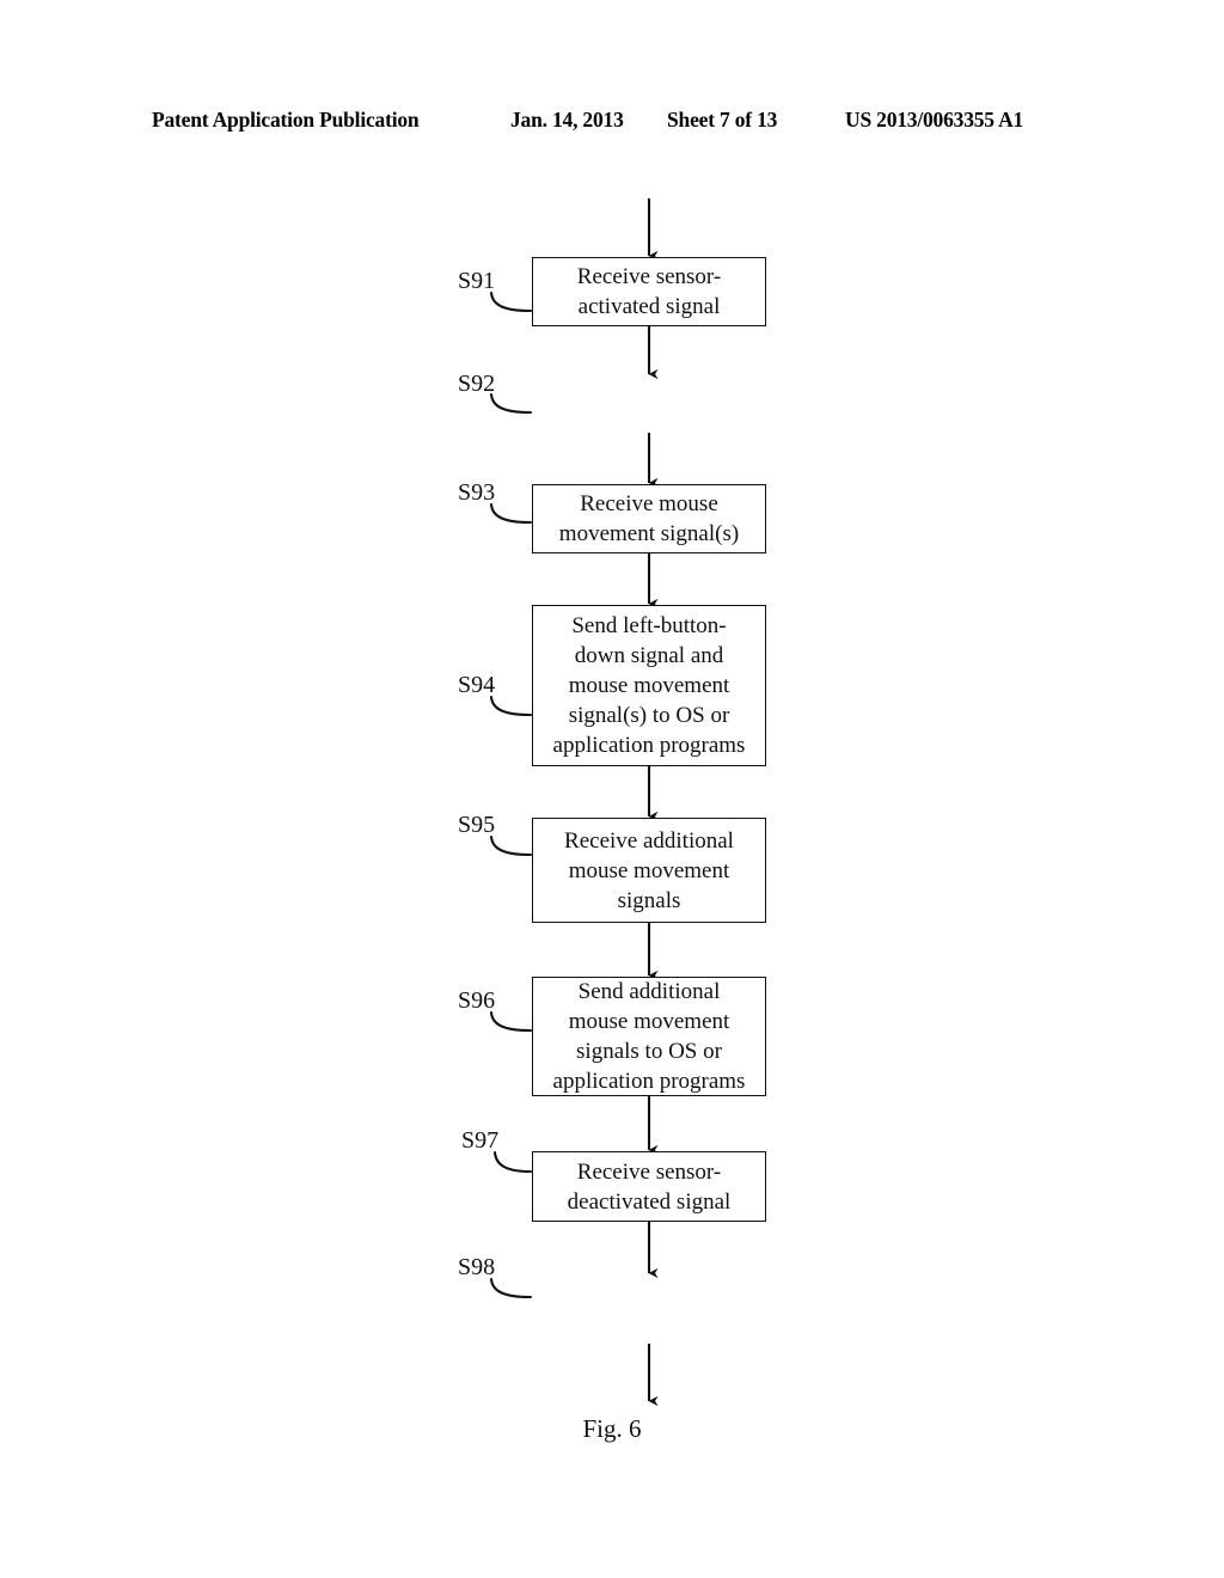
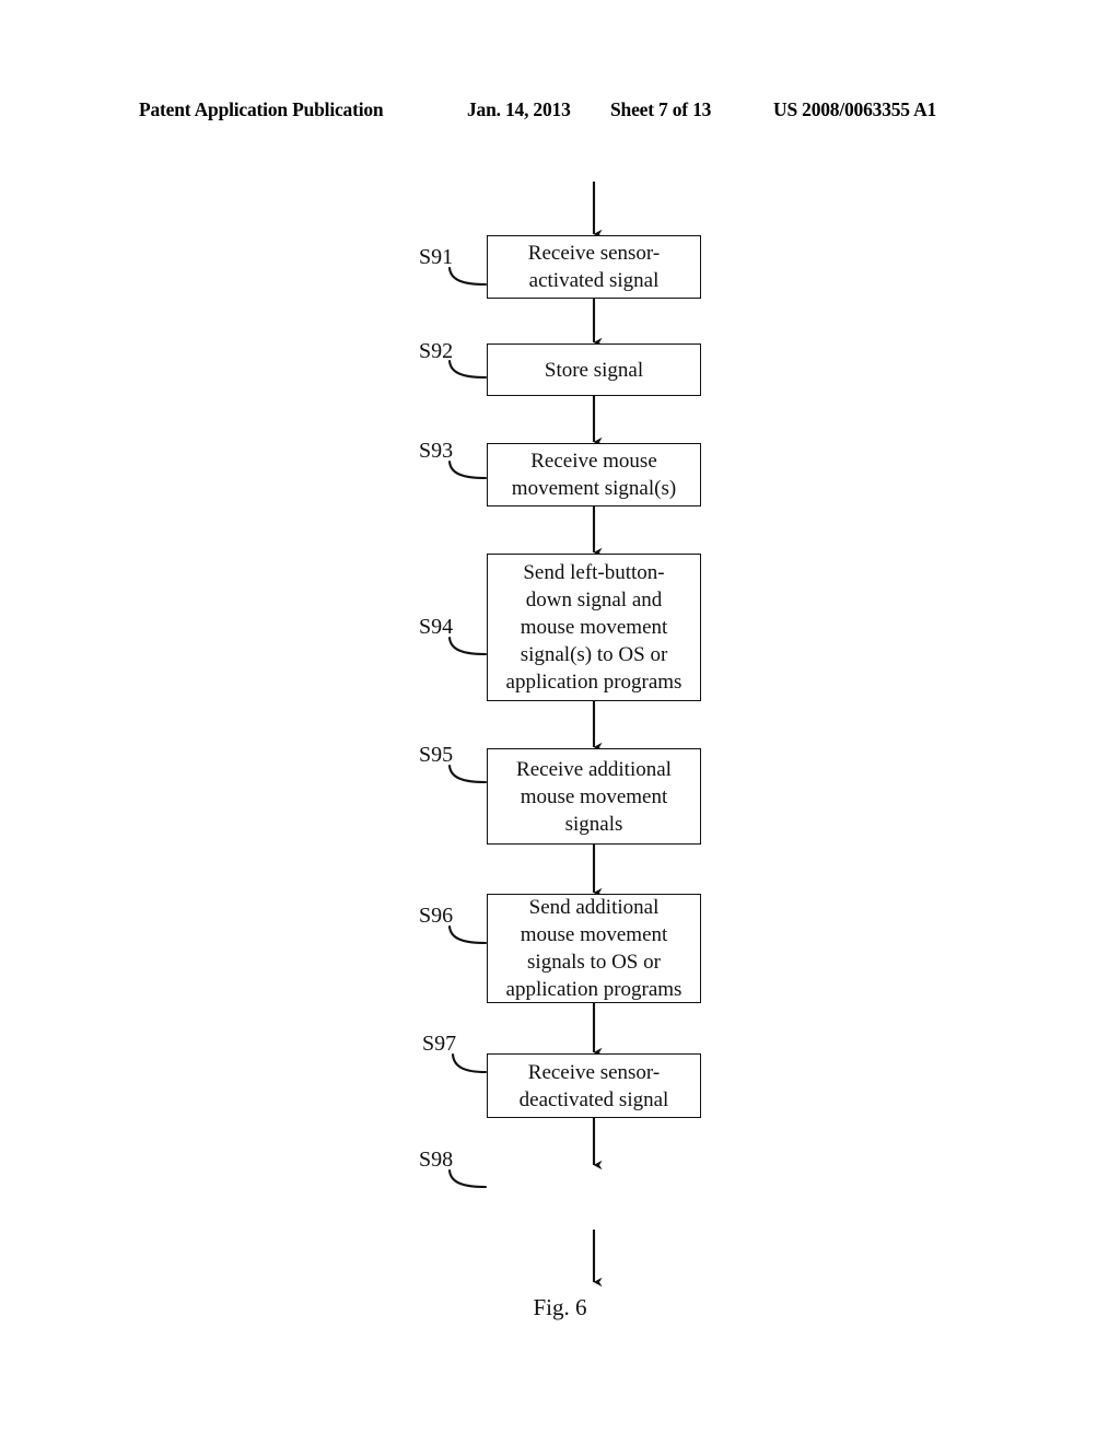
  Patent Application Publication
  Jan. 14, 2013
  Sheet 7 of 13
- US 2013/0063355 A1
+ US 2008/0063355 A1
  S91
  S92
  S93
  S94
  S95
  S96
  S97
  S98
  Receive sensor-
  activated signal
+ Store signal
  Receive mouse
  movement signal(s)
  Send left-button-
  down signal and
  mouse movement
  signal(s) to OS or
  application programs
  Receive additional
  mouse movement
  signals
  Send additional
  mouse movement
  signals to OS or
  application programs
  Receive sensor-
  deactivated signal
  Fig. 6
